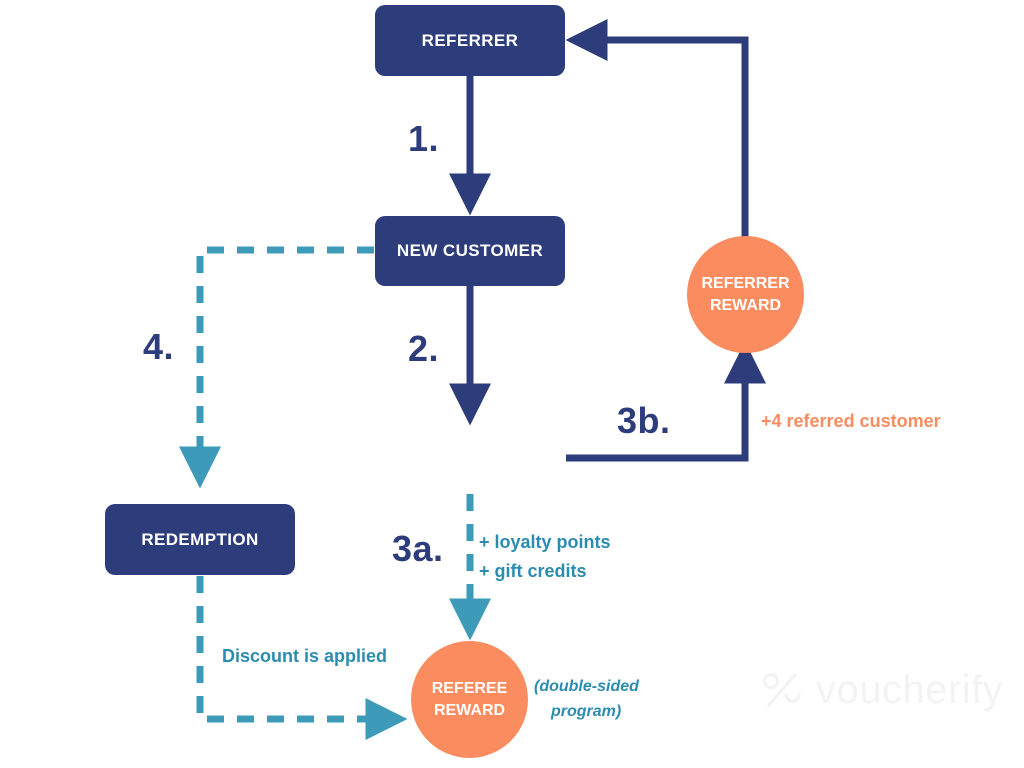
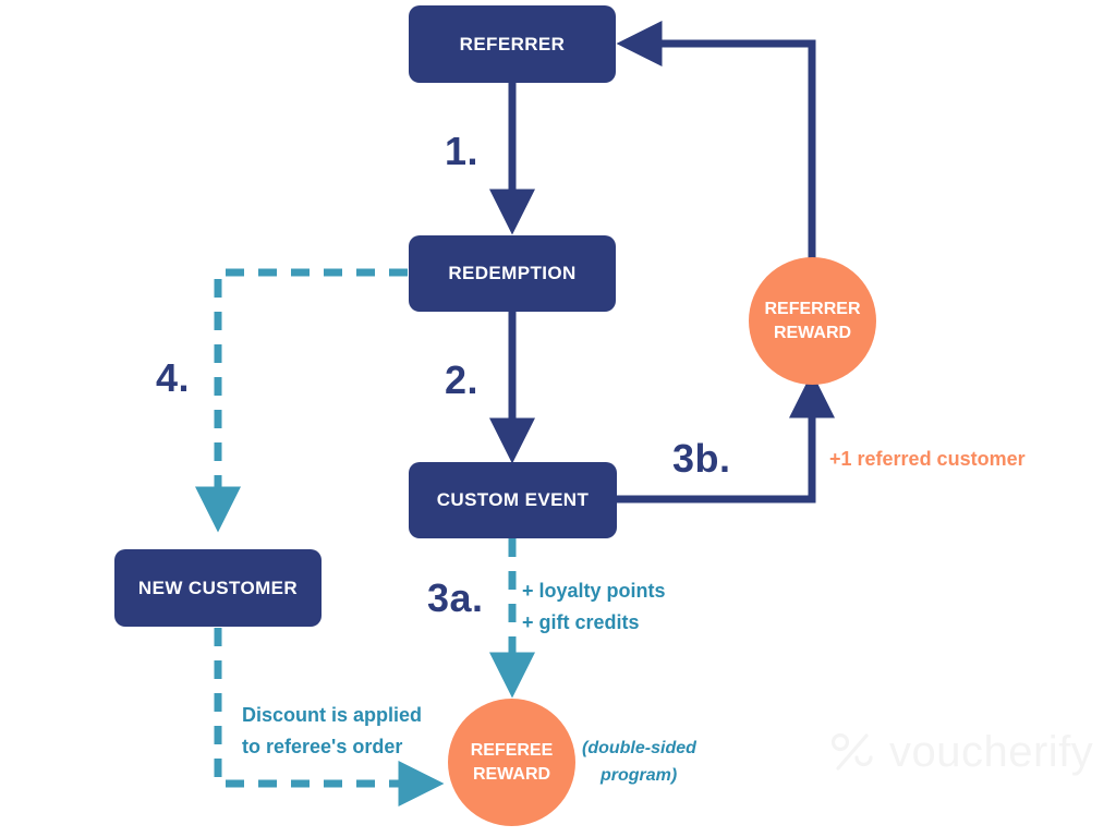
  REFERRER
- NEW CUSTOMER
+ REDEMPTION
+ CUSTOM EVENT
- REDEMPTION
+ NEW CUSTOMER
  REFERRER
  REWARD
  REFEREE
  REWARD
  1.
  2.
  3a.
  3b.
  4.
- +4 referred customer
+ +1 referred customer
  + loyalty points
  + gift credits
  Discount is applied
+ to referee's order
  (double-sided
  program)
